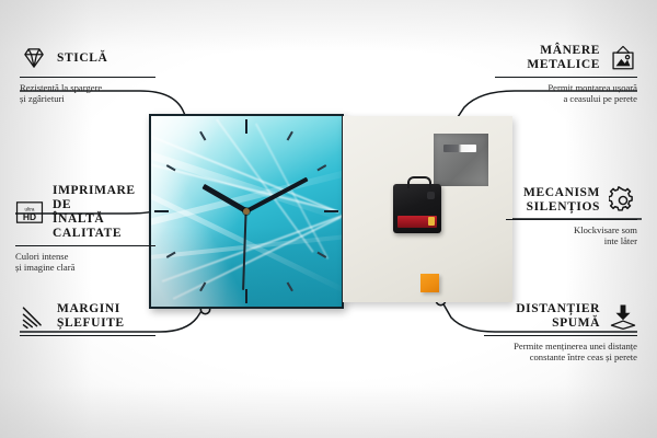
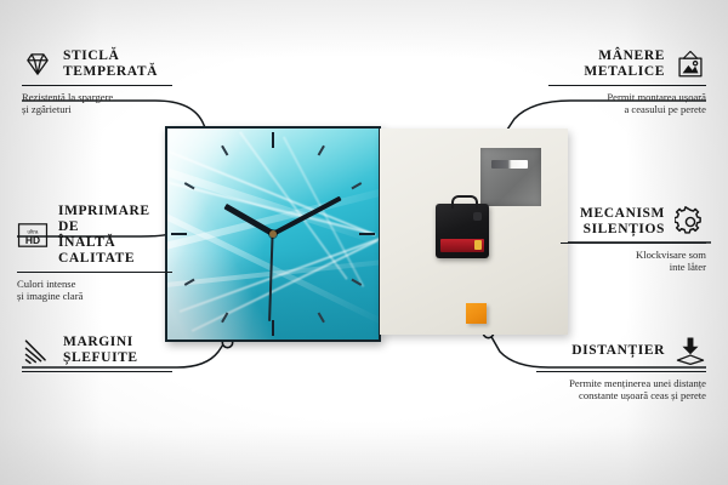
  STICLĂ
+ TEMPERATĂ
  Rezistentă la spargere
  și zgârieturi
  HD
  IMPRIMARE DE
  ÎNALTĂ CALITATE
  Culori intense
  și imagine clară
  MARGINI
  ȘLEFUITE
  MÂNERE
  METALICE
  Permit montarea ușoară
  a ceasului pe perete
  MECANISM
  SILENȚIOS
  Klockvisare som
  inte låter
  DISTANȚIER
- SPUMĂ
  Permite menținerea unei distanțe
- constante între ceas și perete
+ constante ușoară ceas și perete
